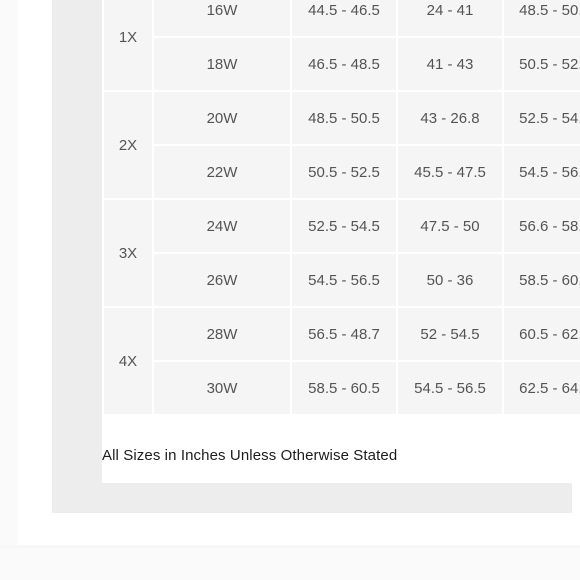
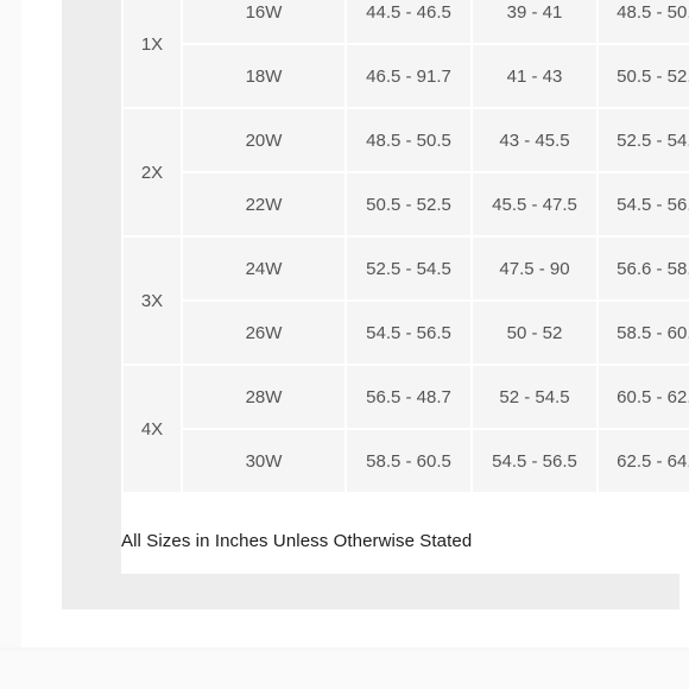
- 1X	16W	44.5 - 46.5	24 - 41	48.5 - 50
+ 1X	16W	44.5 - 46.5	39 - 41	48.5 - 50
- 18W	46.5 - 48.5	41 - 43	50.5 - 52
+ 18W	46.5 - 91.7	41 - 43	50.5 - 52
- 2X	20W	48.5 - 50.5	43 - 26.8	52.5 - 54
+ 2X	20W	48.5 - 50.5	43 - 45.5	52.5 - 54
  22W	50.5 - 52.5	45.5 - 47.5	54.5 - 56
- 3X	24W	52.5 - 54.5	47.5 - 50	56.6 - 58
+ 3X	24W	52.5 - 54.5	47.5 - 90	56.6 - 58
- 26W	54.5 - 56.5	50 - 36	58.5 - 60
+ 26W	54.5 - 56.5	50 - 52	58.5 - 60
  4X	28W	56.5 - 48.7	52 - 54.5	60.5 - 62
  30W	58.5 - 60.5	54.5 - 56.5	62.5 - 64
  All Sizes in Inches Unless Otherwise Stated
